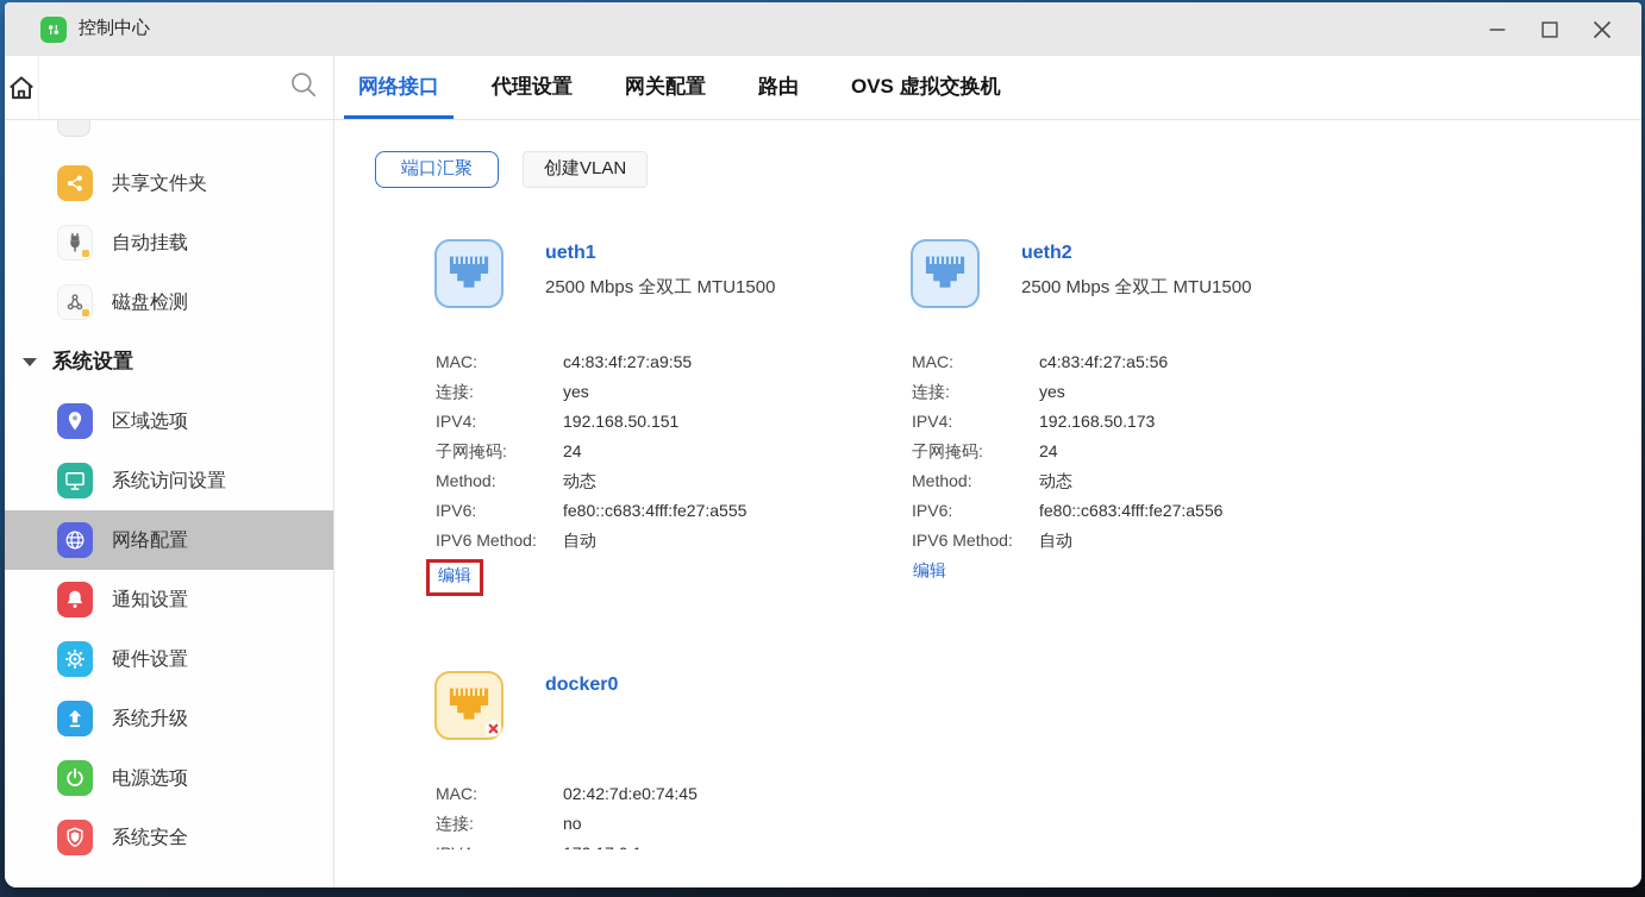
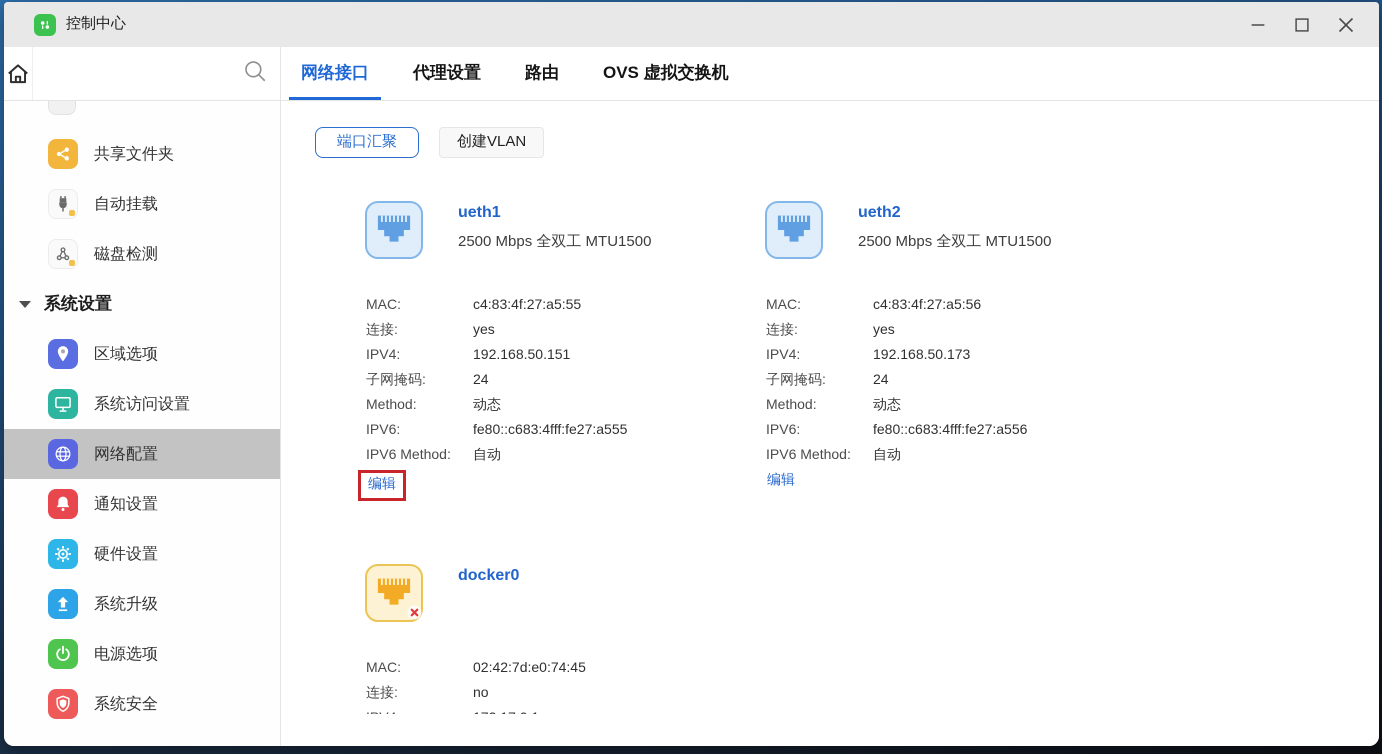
  控制中心
  网络接口
  代理设置
- 网关配置
  路由
  OVS 虚拟交换机
  共享文件夹
  自动挂载
  磁盘检测
  系统设置
  区域选项
  系统访问设置
  网络配置
  通知设置
  硬件设置
  系统升级
  电源选项
  系统安全
  端口汇聚
  创建VLAN
  ueth1
  2500 Mbps 全双工 MTU1500
  MAC:
- c4:83:4f:27:a9:55
+ c4:83:4f:27:a5:55
  连接:
  yes
  IPV4:
  192.168.50.151
  子网掩码:
  24
  Method:
  动态
  IPV6:
  fe80::c683:4fff:fe27:a555
  IPV6 Method:
  自动
  编辑
  ueth2
  2500 Mbps 全双工 MTU1500
  MAC:
  c4:83:4f:27:a5:56
  连接:
  yes
  IPV4:
  192.168.50.173
  子网掩码:
  24
  Method:
  动态
  IPV6:
  fe80::c683:4fff:fe27:a556
  IPV6 Method:
  自动
  编辑
  docker0
  MAC:
  02:42:7d:e0:74:45
  连接:
  no
